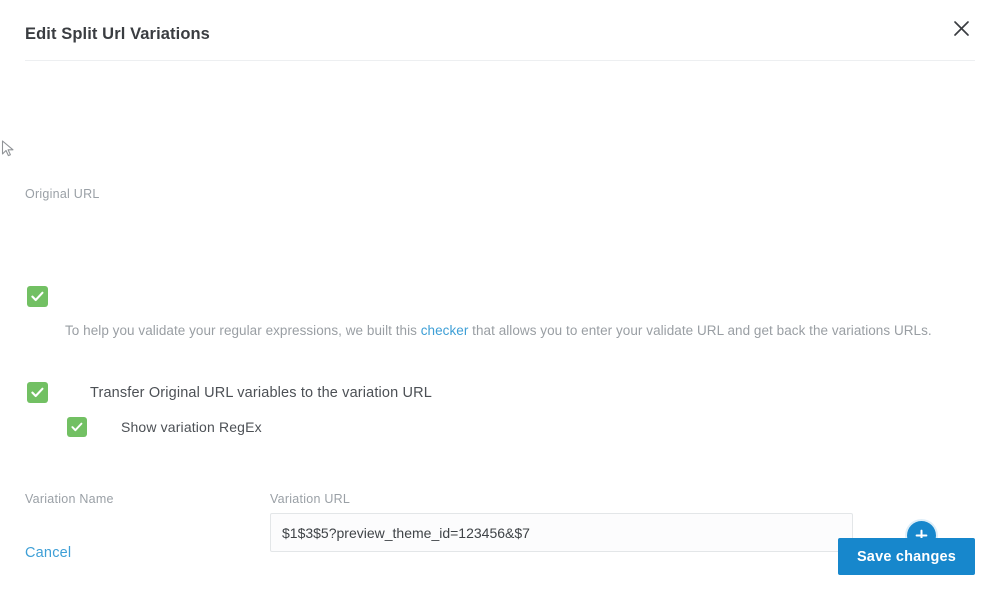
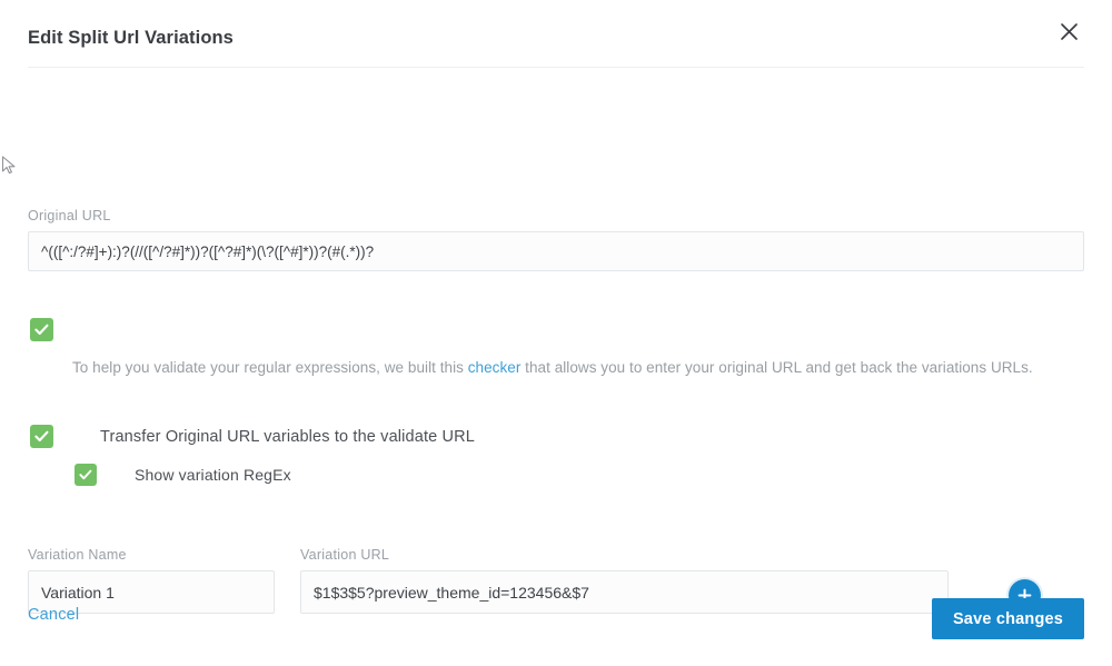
  Edit Split Url Variations
  Original URL
+ ^(([^:/?#]+):)?(//([^/?#]*))?([^?#]*)(\?([^#]*))?(#(.*))?
- To help you validate your regular expressions, we built this checker that allows you to enter your validate URL and get back the variations URLs.
+ To help you validate your regular expressions, we built this checker that allows you to enter your original URL and get back the variations URLs.
- Transfer Original URL variables to the variation URL
+ Transfer Original URL variables to the validate URL
  Show variation RegEx
  Variation Name
+ Variation 1
  Variation URL
  $1$3$5?preview_theme_id=123456&$7
  Cancel
  Save changes
